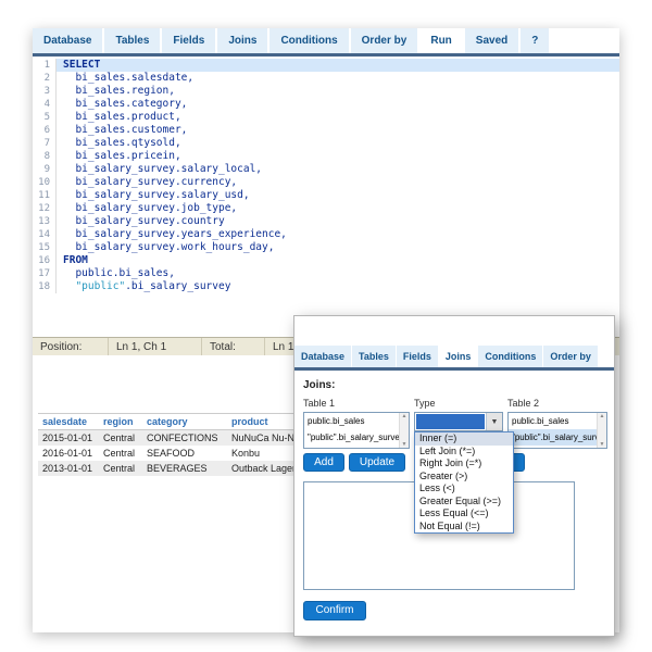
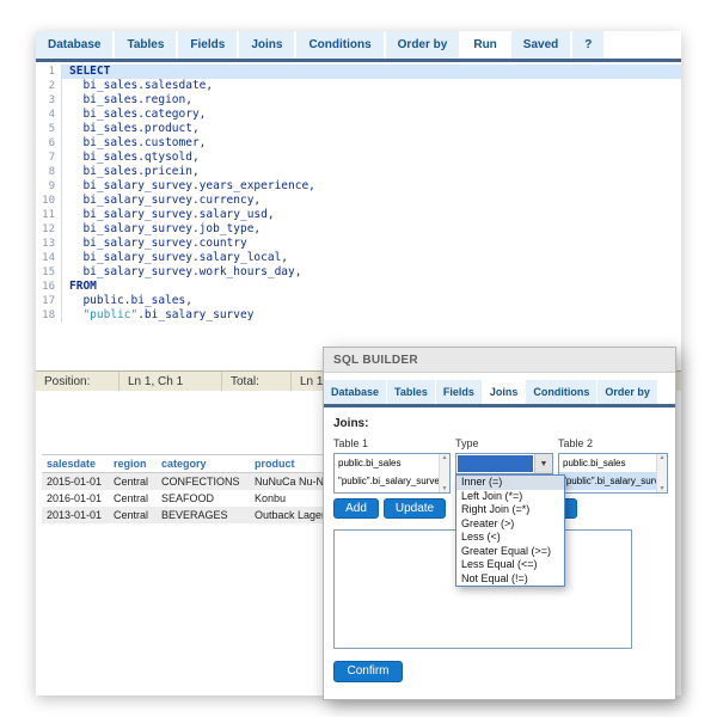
  Database
  Tables
  Fields
  Joins
  Conditions
  Order by
  Run
  Saved
  ?
  1
  SELECT
  2
  bi_sales.salesdate,
  3
  bi_sales.region,
  4
  bi_sales.category,
  5
  bi_sales.product,
  6
  bi_sales.customer,
  7
  bi_sales.qtysold,
  8
  bi_sales.pricein,
  9
- bi_salary_survey.salary_local,
+ bi_salary_survey.years_experience,
  10
  bi_salary_survey.currency,
  11
  bi_salary_survey.salary_usd,
  12
  bi_salary_survey.job_type,
  13
  bi_salary_survey.country
  14
- bi_salary_survey.years_experience,
+ bi_salary_survey.salary_local,
  15
  bi_salary_survey.work_hours_day,
  16
  FROM
  17
  public.bi_sales,
  18
  "public".bi_salary_survey
  Position:
  Ln 1, Ch 1
  Total:
  salesdate	region	category	product
  2015-01-01	Central	CONFECTIONS	NuNuCa Nu-N
  2016-01-01	Central	SEAFOOD	Konbu
  2013-01-01	Central	BEVERAGES	Outback Lage
+ SQL BUILDER
  Database
  Tables
  Fields
  Joins
  Conditions
  Order by
  Joins:
  Table 1
  Type
  Table 2
  public.bi_sales
  "public".bi_salary_surve
  public.bi_sales
  public".bi_salary_sur
  Add
  Update
  Inner (=)
  Left Join (*=)
  Right Join (=*)
  Greater (>)
  Less (<)
  Greater Equal (>=)
  Less Equal (<=)
  Not Equal (!=)
  Confirm
